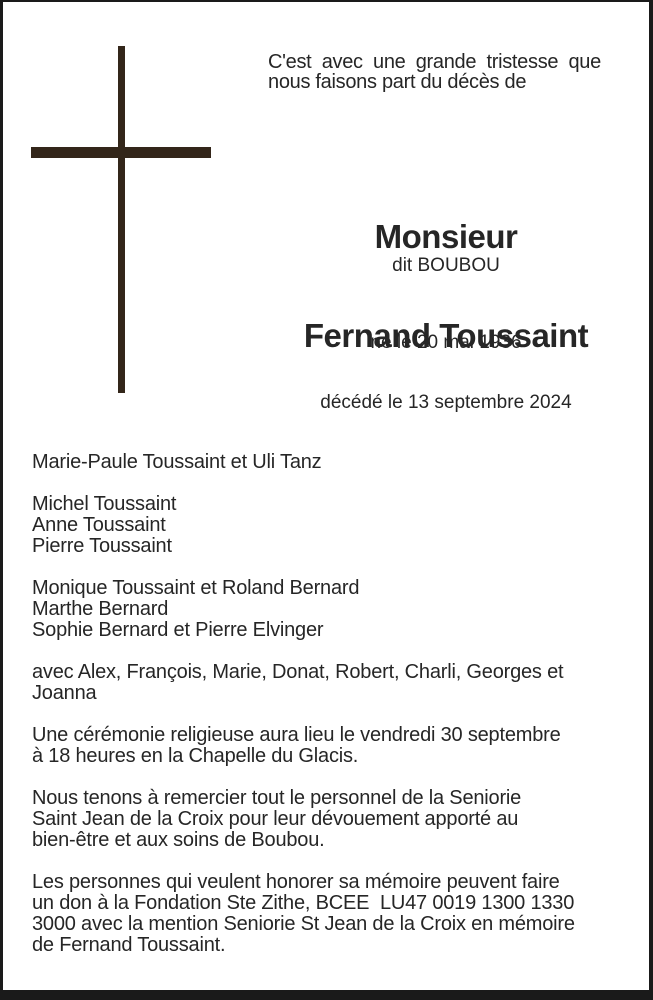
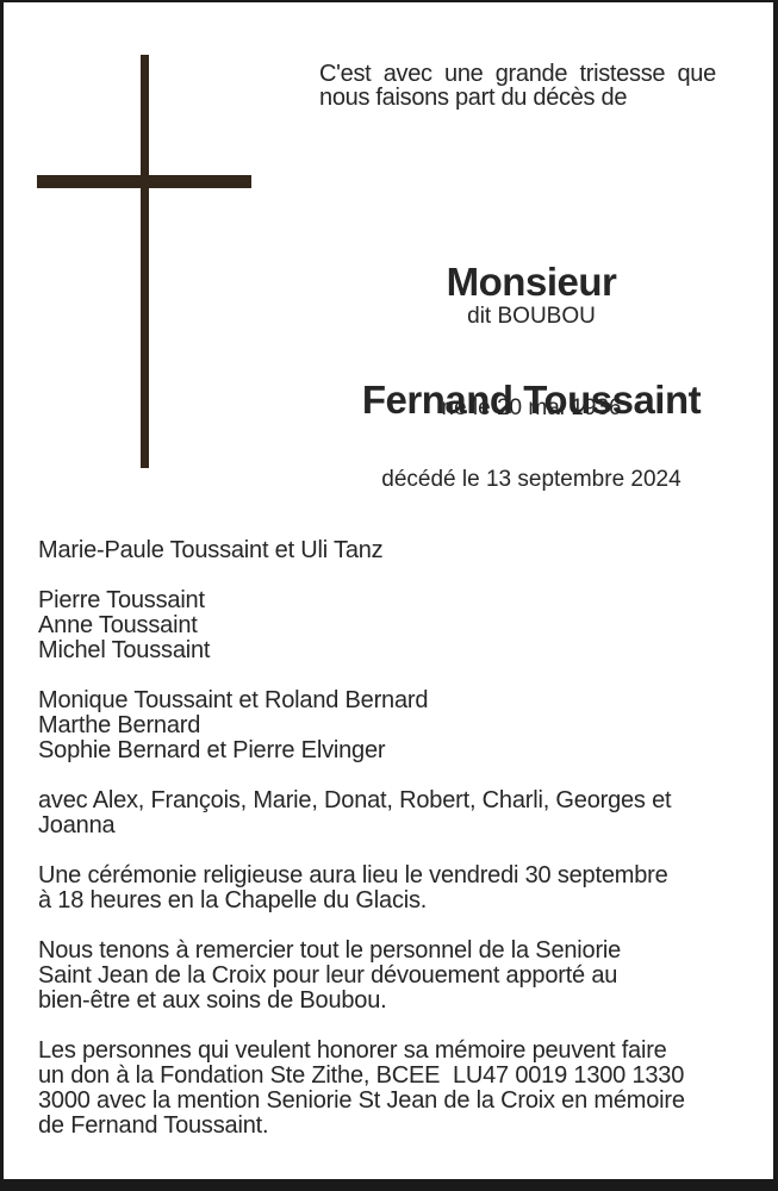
  C'est avec une grande tristesse que
  nous faisons part du décès de
  Monsieur
  Fernand Toussaint
  dit BOUBOU
  né le 20 mai 1936
  décédé le 13 septembre 2024
  Marie-Paule Toussaint et Uli Tanz
- Michel Toussaint
+ Pierre Toussaint
  Anne Toussaint
- Pierre Toussaint
+ Michel Toussaint
  Monique Toussaint et Roland Bernard
  Marthe Bernard
  Sophie Bernard et Pierre Elvinger
  avec Alex, François, Marie, Donat, Robert, Charli, Georges et
  Joanna
  Une cérémonie religieuse aura lieu le vendredi 30 septembre
  à 18 heures en la Chapelle du Glacis.
  Nous tenons à remercier tout le personnel de la Seniorie
  Saint Jean de la Croix pour leur dévouement apporté au
  bien-être et aux soins de Boubou.
  Les personnes qui veulent honorer sa mémoire peuvent faire
  un don à la Fondation Ste Zithe, BCEE LU47 0019 1300 1330
  3000 avec la mention Seniorie St Jean de la Croix en mémoire
  de Fernand Toussaint.
